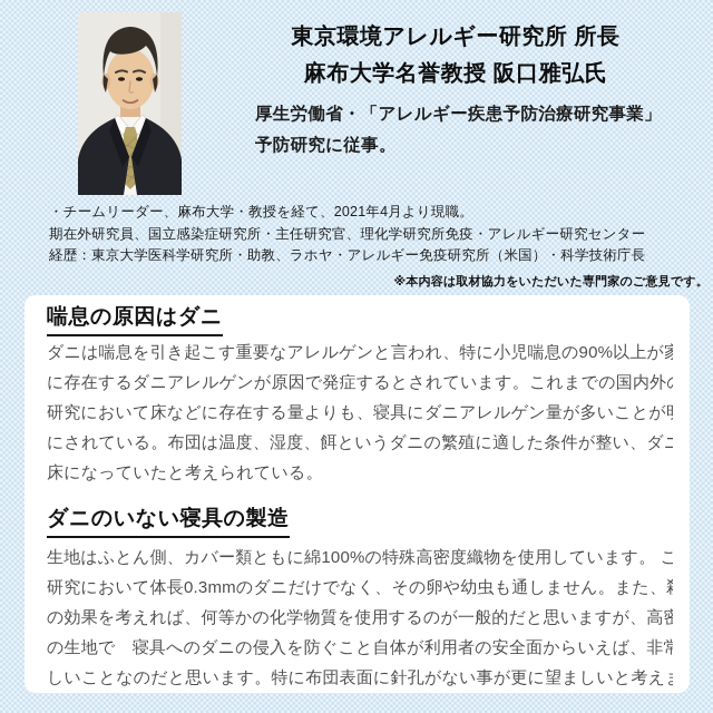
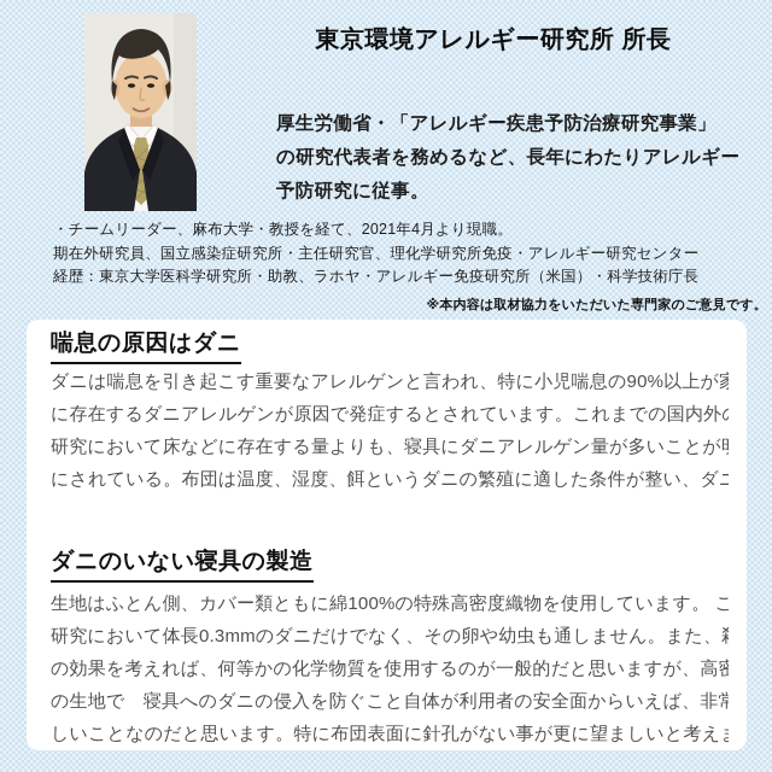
  東京環境アレルギー研究所 所長
- 麻布大学名誉教授 阪口雅弘氏
  厚生労働省・「アレルギー疾患予防治療研究事業」
+ の研究代表者を務めるなど、長年にわたりアレルギー
  予防研究に従事。
  ・チームリーダー、麻布大学・教授を経て、2021年4月より現職。
  期在外研究員、国立感染症研究所・主任研究官、理化学研究所免疫・アレルギー研究センター
  経歴：東京大学医科学研究所・助教、ラホヤ・アレルギー免疫研究所（米国）・科学技術庁長
  ※本内容は取材協力をいただいた専門家のご意見です。
  喘息の原因はダニ
  ダニは喘息を引き起こす重要なアレルゲンと言われ、特に小児喘息の90%以上が家
  に存在するダニアレルゲンが原因で発症するとされています。これまでの国内外
  研究において床などに存在する量よりも、寝具にダニアレルゲン量が多いことが
  にされている。布団は温度、湿度、餌というダニの繁殖に適した条件が整い、ダニ
- 床になっていたと考えられている。
  ダニのいない寝具の製造
  生地はふとん側、カバー類ともに綿100%の特殊高密度織物を使用しています。 こ
  研究において体長0.3mmのダニだけでなく、その卵や幼虫も通しません。また、
  の効果を考えれば、何等かの化学物質を使用するのが一般的だと思いますが、高密
  の生地で 寝具へのダニの侵入を防ぐこと自体が利用者の安全面からいえば、非常
  しいことなのだと思います。特に布団表面に針孔がない事が更に望ましいと考え
